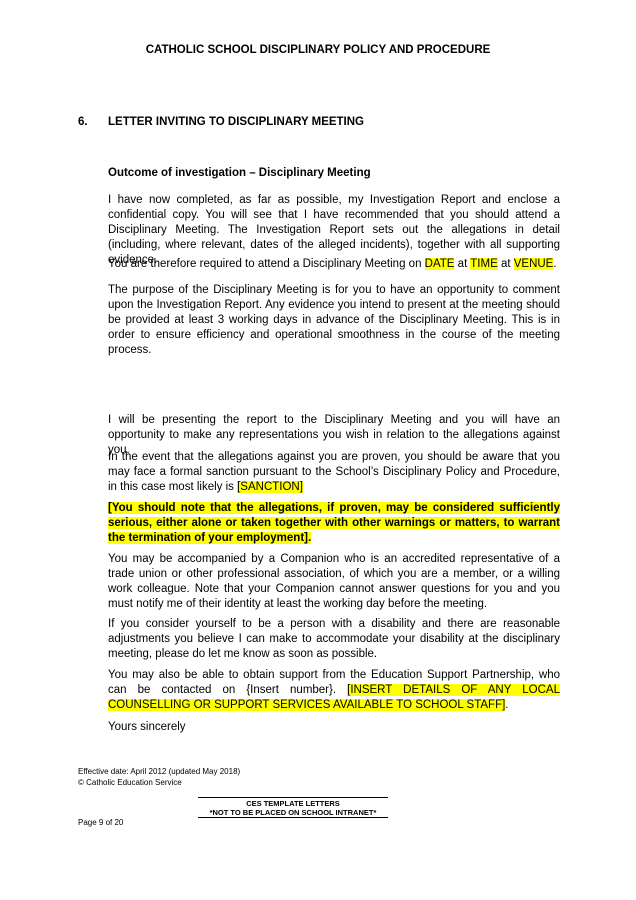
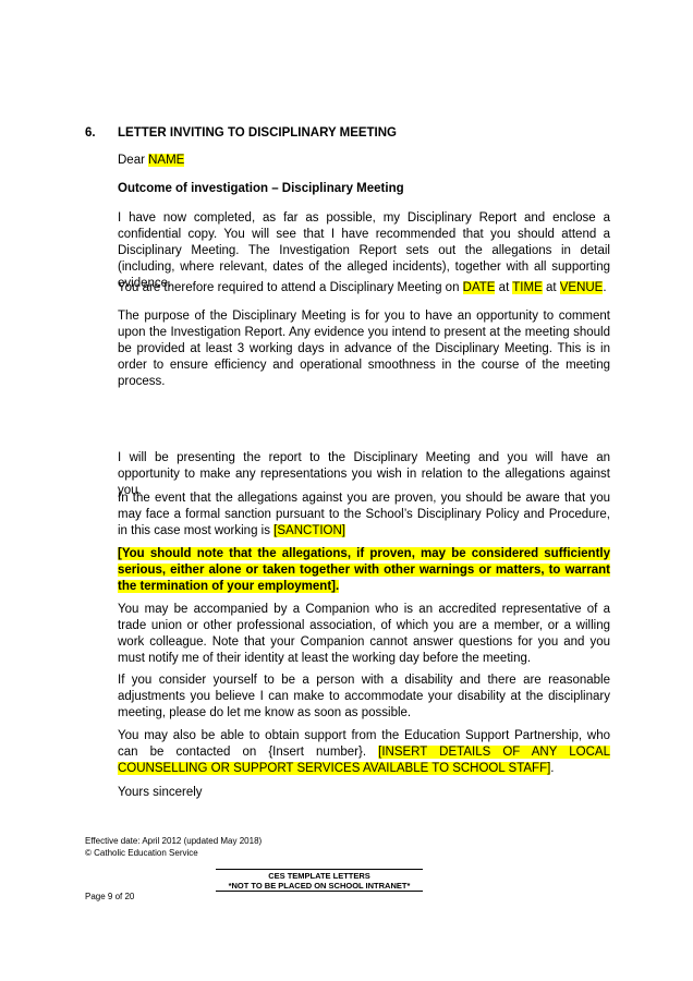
- CATHOLIC SCHOOL DISCIPLINARY POLICY AND PROCEDURE
  6. LETTER INVITING TO DISCIPLINARY MEETING
+ Dear NAME
  Outcome of investigation – Disciplinary Meeting
- I have now completed, as far as possible, my Investigation Report and enclose a confidential copy. You will see that I have recommended that you should attend a Disciplinary Meeting. The Investigation Report sets out the allegations in detail (including, where relevant, dates of the alleged incidents), together with all supporting evidence.
+ I have now completed, as far as possible, my Disciplinary Report and enclose a confidential copy. You will see that I have recommended that you should attend a Disciplinary Meeting. The Investigation Report sets out the allegations in detail (including, where relevant, dates of the alleged incidents), together with all supporting evidence.
  You are therefore required to attend a Disciplinary Meeting on DATE at TIME at VENUE.
  The purpose of the Disciplinary Meeting is for you to have an opportunity to comment upon the Investigation Report. Any evidence you intend to present at the meeting should be provided at least 3 working days in advance of the Disciplinary Meeting. This is in order to ensure efficiency and operational smoothness in the course of the meeting process.
  I will be presenting the report to the Disciplinary Meeting and you will have an opportunity to make any representations you wish in relation to the allegations against you.
- In the event that the allegations against you are proven, you should be aware that you may face a formal sanction pursuant to the School’s Disciplinary Policy and Procedure, in this case most likely is [SANCTION]
+ In the event that the allegations against you are proven, you should be aware that you may face a formal sanction pursuant to the School’s Disciplinary Policy and Procedure, in this case most working is [SANCTION]
  [You should note that the allegations, if proven, may be considered sufficiently serious, either alone or taken together with other warnings or matters, to warrant the termination of your employment].
  You may be accompanied by a Companion who is an accredited representative of a trade union or other professional association, of which you are a member, or a willing work colleague. Note that your Companion cannot answer questions for you and you must notify me of their identity at least the working day before the meeting.
  If you consider yourself to be a person with a disability and there are reasonable adjustments you believe I can make to accommodate your disability at the disciplinary meeting, please do let me know as soon as possible.
  You may also be able to obtain support from the Education Support Partnership, who can be contacted on {Insert number}. [INSERT DETAILS OF ANY LOCAL COUNSELLING OR SUPPORT SERVICES AVAILABLE TO SCHOOL STAFF].
  Yours sincerely
  Effective date: April 2012 (updated May 2018)
  © Catholic Education Service
  CES TEMPLATE LETTERS
  *NOT TO BE PLACED ON SCHOOL INTRANET*
  Page 9 of 20
